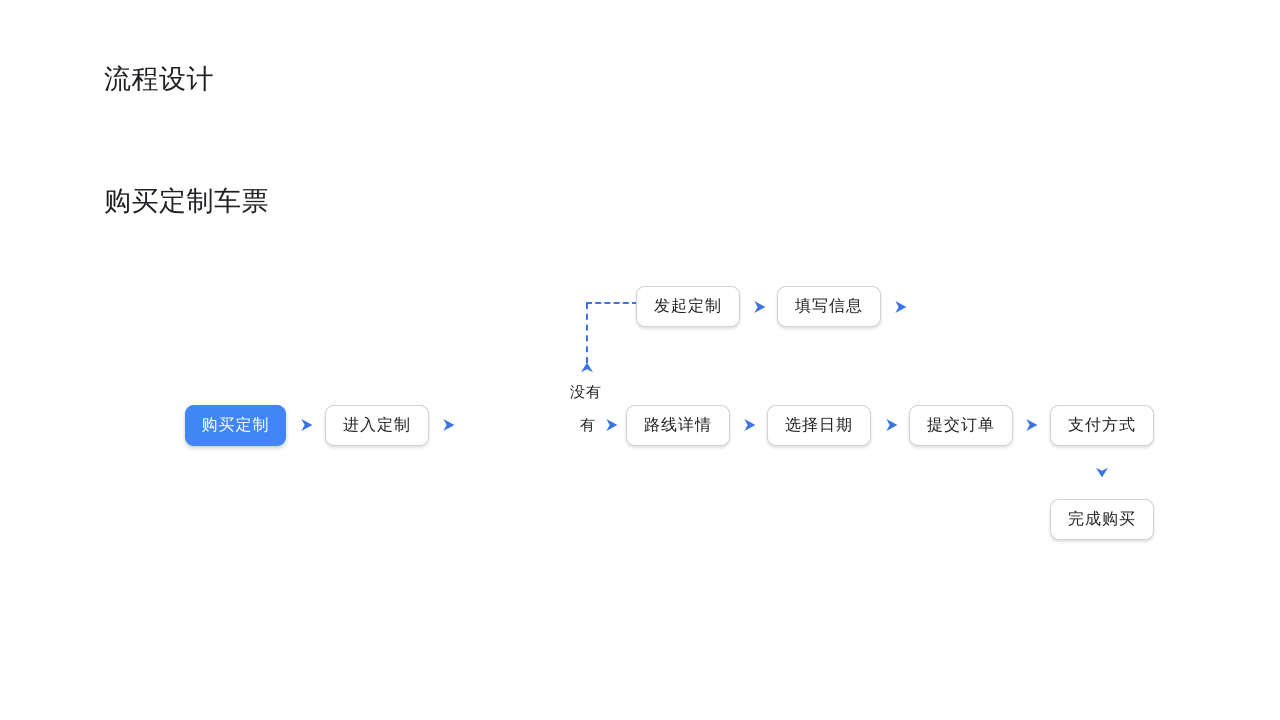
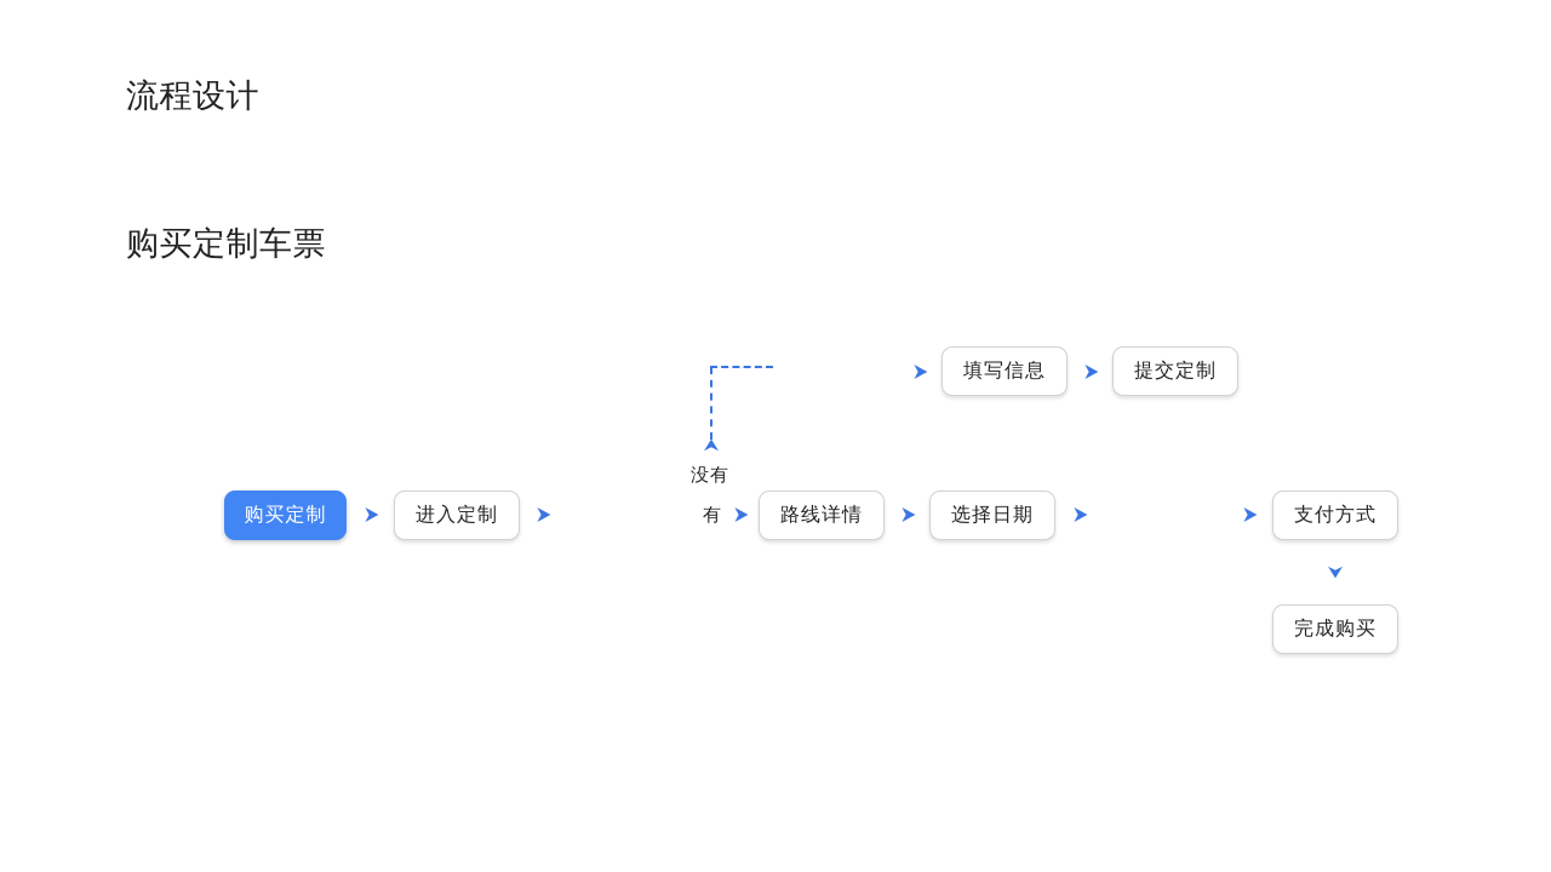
  流程设计
  购买定制车票
- 发起定制
  填写信息
+ 提交定制
  没有
  有
  购买定制
  进入定制
  路线详情
  选择日期
- 提交订单
  支付方式
  完成购买
